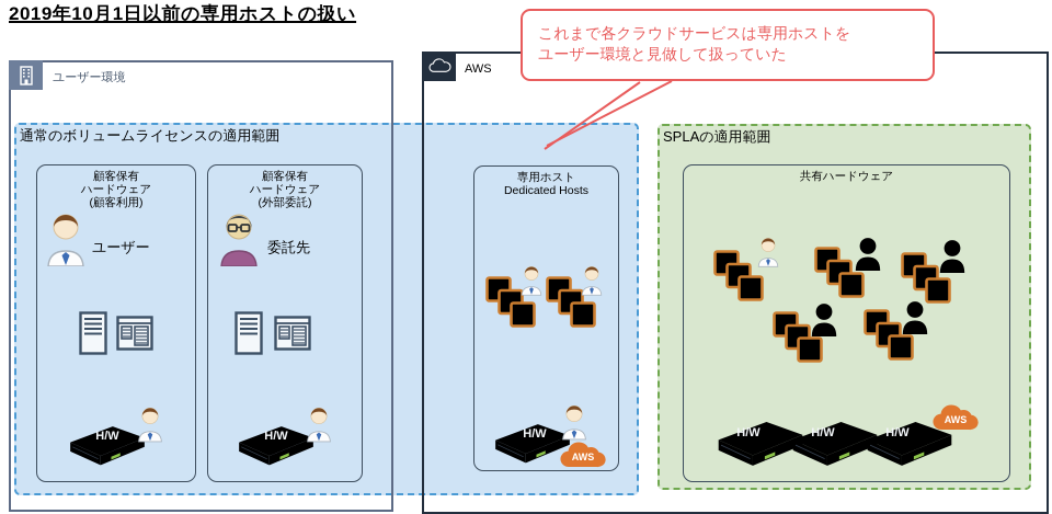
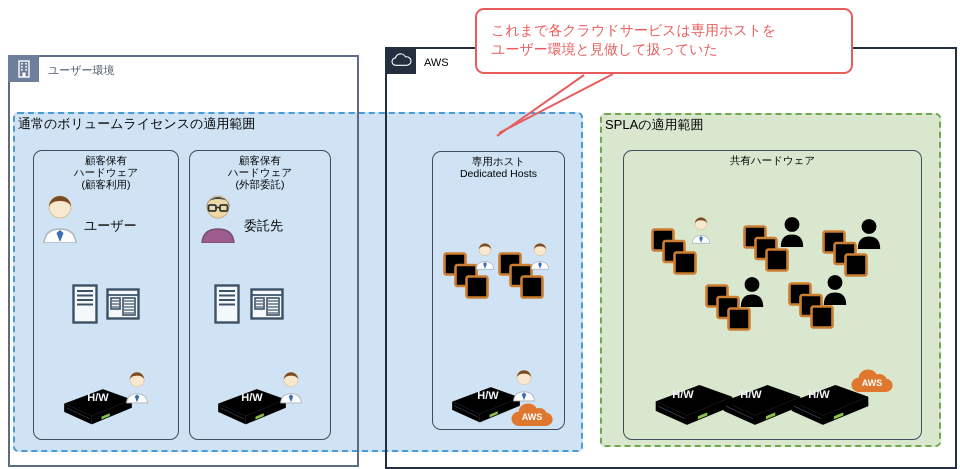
- 2019年10月1日以前の専用ホストの扱い
  通常のボリュームライセンスの適用範囲
  SPLAの適用範囲
  ユーザー環境
  AWS
  顧客保有
  ハードウェア
  (顧客利用)
  顧客保有
  ハードウェア
  (外部委託)
  専用ホスト
  Dedicated Hosts
  共有ハードウェア
  ユーザー
  委託先
  H/W
  H/W
  H/W
  H/W
  H/W
  H/W
  AWS
  AWS
  これまで各クラウドサービスは専用ホストを
  ユーザー環境と見做して扱っていた
